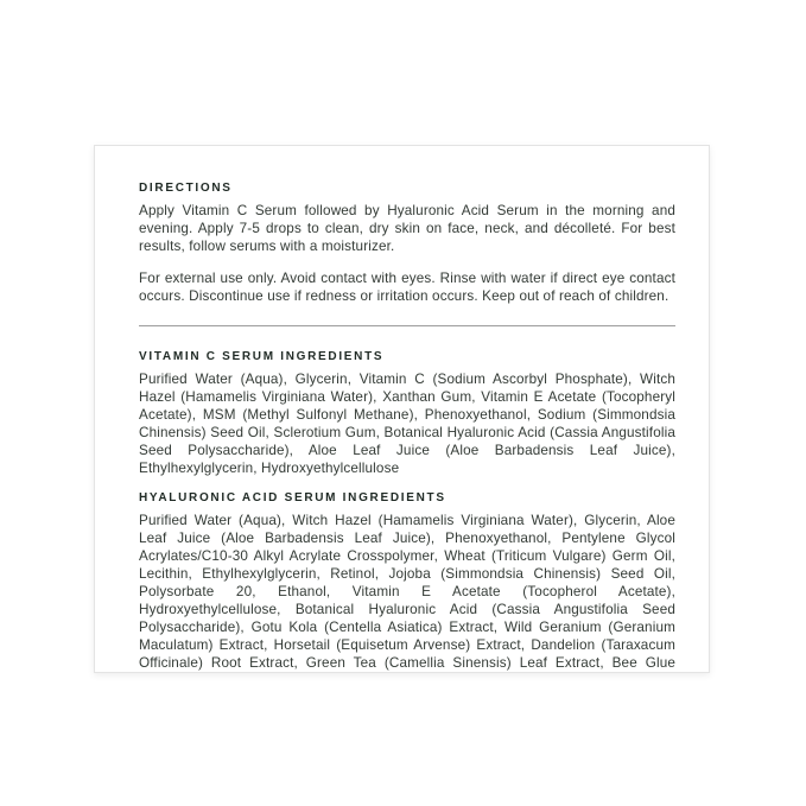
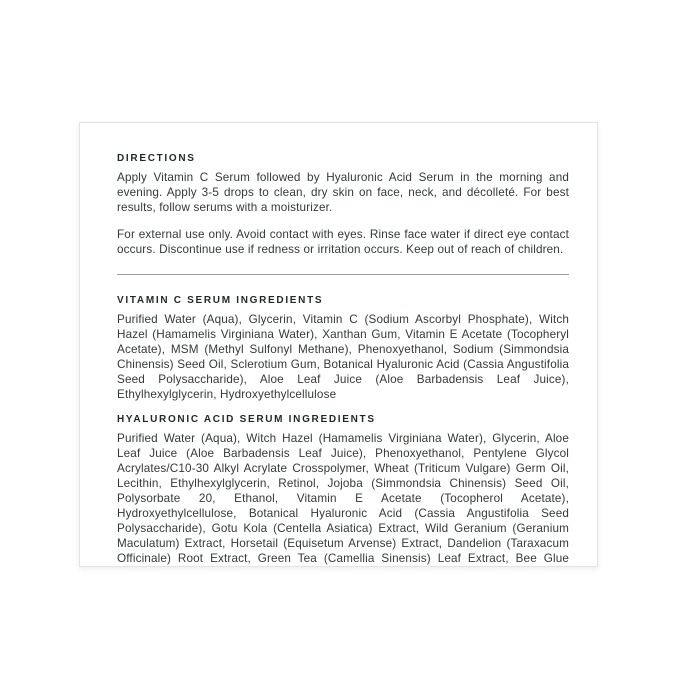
  DIRECTIONS
- Apply Vitamin C Serum followed by Hyaluronic Acid Serum in the morning and evening. Apply 7-5 drops to clean, dry skin on face, neck, and décolleté. For best results, follow serums with a moisturizer.
+ Apply Vitamin C Serum followed by Hyaluronic Acid Serum in the morning and evening. Apply 3-5 drops to clean, dry skin on face, neck, and décolleté. For best results, follow serums with a moisturizer.
- For external use only. Avoid contact with eyes. Rinse with water if direct eye contact occurs. Discontinue use if redness or irritation occurs. Keep out of reach of children.
+ For external use only. Avoid contact with eyes. Rinse face water if direct eye contact occurs. Discontinue use if redness or irritation occurs. Keep out of reach of children.
  VITAMIN C SERUM INGREDIENTS
  Purified Water (Aqua), Glycerin, Vitamin C (Sodium Ascorbyl Phosphate), Witch Hazel (Hamamelis Virginiana Water), Xanthan Gum, Vitamin E Acetate (Tocopheryl Acetate), MSM (Methyl Sulfonyl Methane), Phenoxyethanol, Sodium (Simmondsia Chinensis) Seed Oil, Sclerotium Gum, Botanical Hyaluronic Acid (Cassia Angustifolia Seed Polysaccharide), Aloe Leaf Juice (Aloe Barbadensis Leaf Juice), Ethylhexylglyc­erin, Hydroxyethylcellulose
  HYALURONIC ACID SERUM INGREDIENTS
  Purified Water (Aqua), Witch Hazel (Hamamelis Virginiana Water), Glycerin, Aloe Leaf Juice (Aloe Barbadensis Leaf Juice), Phenoxyethanol, Pentylene Glycol Acrylates/C10-30 Alkyl Acrylate Crosspolymer, Wheat (Triticum Vulgare) Germ Oil, Lecithin, Ethylhexylglycerin, Retinol, Jojoba (Simmondsia Chinensis) Seed Oil, Polysorbate 20, Ethanol, Vitamin E Acetate (Tocopherol Acetate), Hydroxyethylcellulose, Botanical Hyaluronic Acid (Cassia Angustifolia Seed Polysaccharide), Gotu Kola (Centella Asiatica) Extract, Wild Geranium (Geranium Maculatum) Extract, Horsetail (Equise­tum Arvense) Extract, Dandelion (Taraxacum Officinale) Root Extract, Green Tea (Camellia Sinensis) Leaf Extract, Bee Glue
